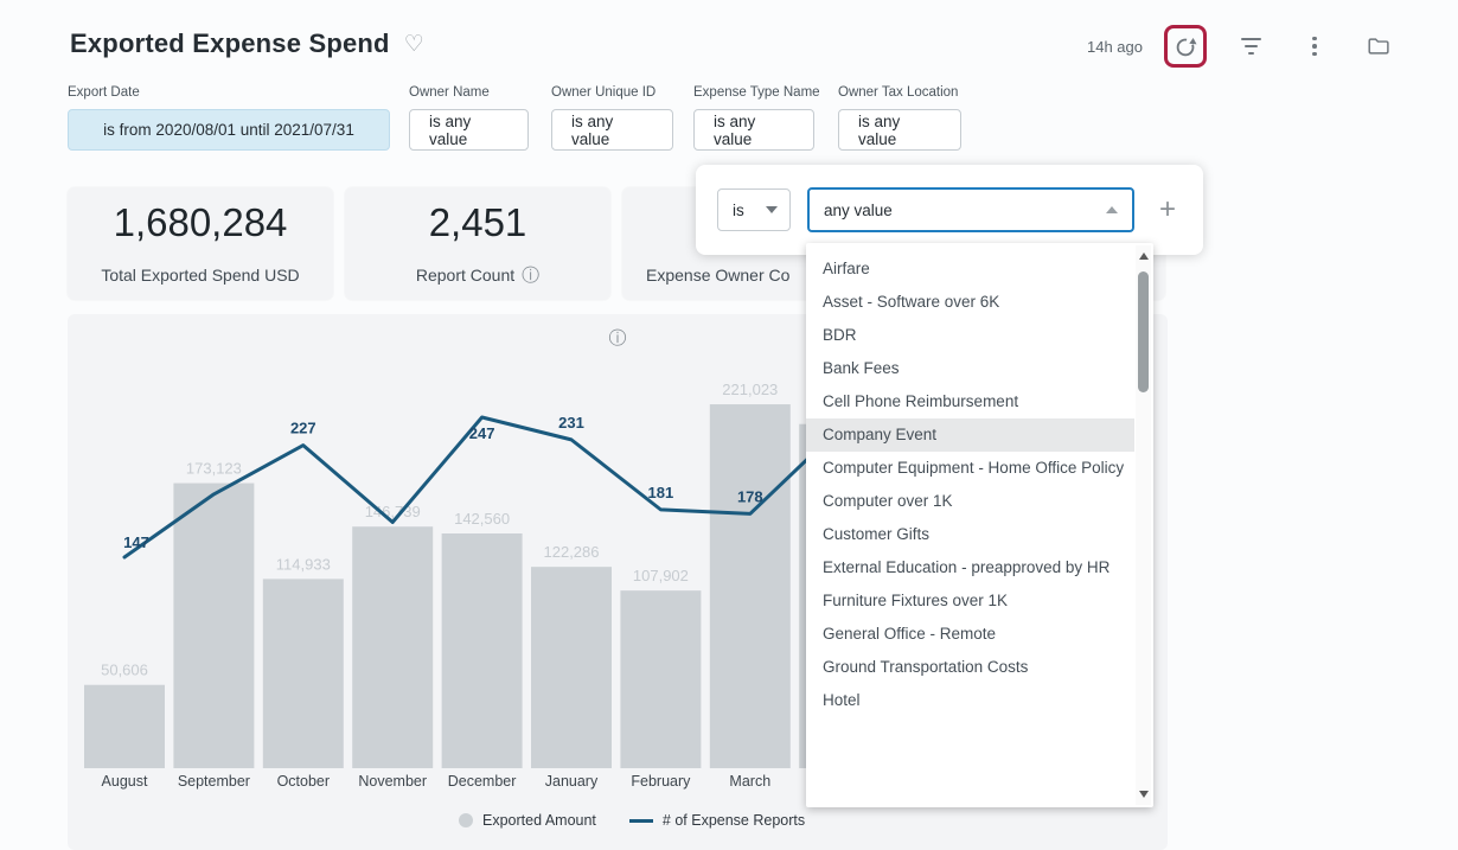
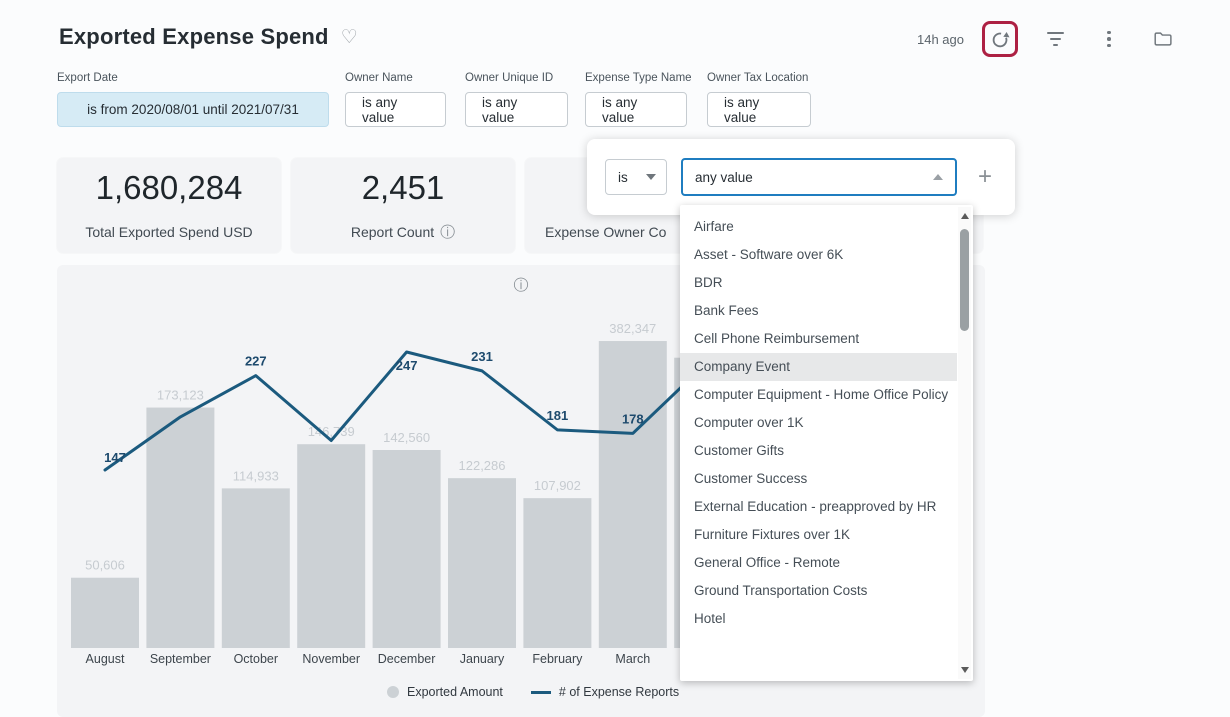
  Exported Expense Spend
  ♡
  14h ago
  Export Date
  is from 2020/08/01 until 2021/07/31
  Owner Name
  is any value
  Owner Unique ID
  is any value
  Expense Type Name
  is any value
  Owner Tax Location
  is any value
  1,680,284
  Total Exported Spend USD
  2,451
  Report Count
  ⓘ
  Expense Owner Co
  ⓘ
  50,606
  173,123
  114,933
  146,739
  142,560
  122,286
  107,902
- 221,023
+ 382,347
  147
  227
  247
  231
  181
  178
  August
  September
  October
  November
  December
  January
  February
  March
  Exported Amount
  # of Expense Reports
  is
  any value
  +
  Airfare
  Asset - Software over 6K
  BDR
  Bank Fees
  Cell Phone Reimbursement
  Company Event
  Computer Equipment - Home Office Policy
  Computer over 1K
  Customer Gifts
+ Customer Success
  External Education - preapproved by HR
  Furniture Fixtures over 1K
  General Office - Remote
  Ground Transportation Costs
  Hotel
